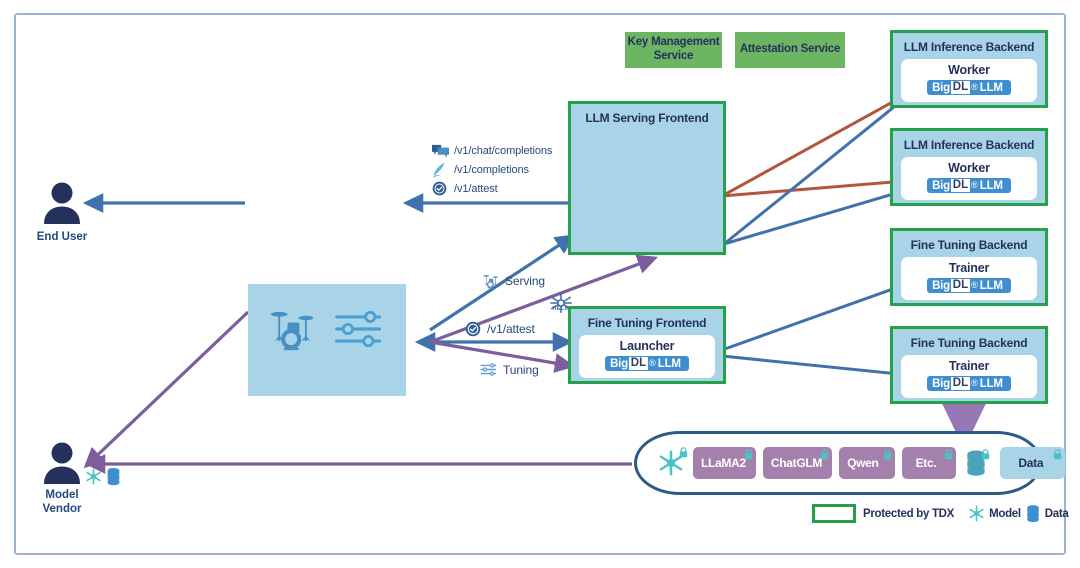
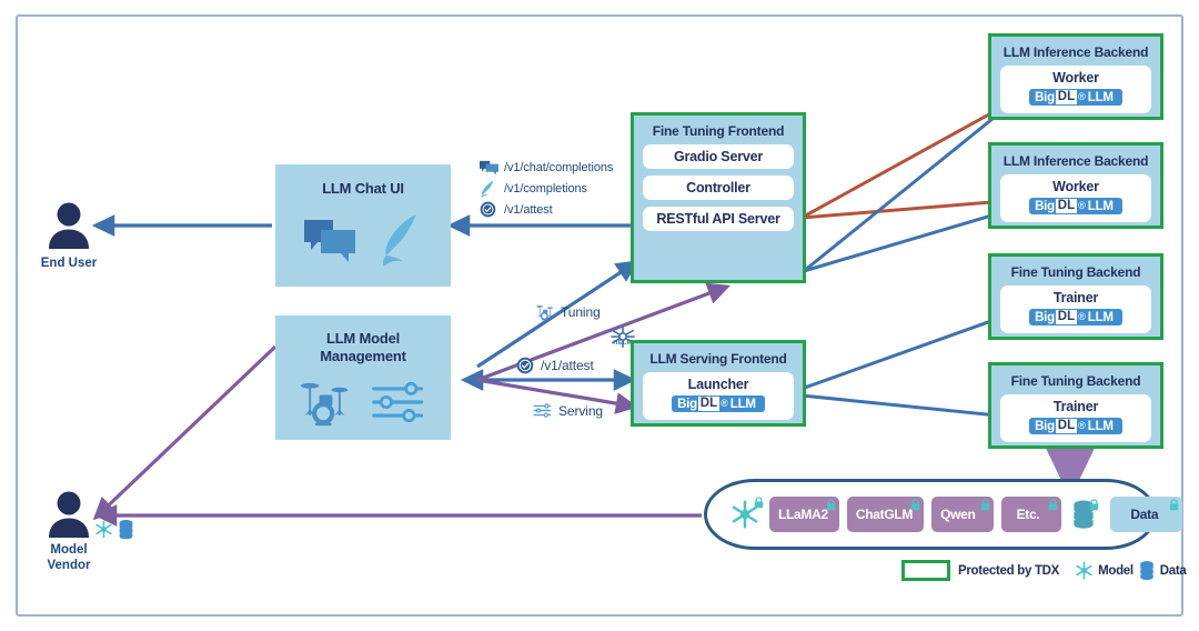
- Key Management
- Service
- Attestation Service
  End User
  Model
  Vendor
+ LLM Chat UI
+ LLM Model
+ Management
  /v1/chat/completions
  /v1/completions
  /v1/attest
- Serving
+ Tuning
  /v1/attest
- Tuning
+ Serving
- LLM Serving Frontend
+ Fine Tuning Frontend
+ Gradio Server
+ Controller
+ RESTful API Server
- Fine Tuning Frontend
+ LLM Serving Frontend
  Launcher
  Big
  DL
  ®
  LLM
  LLM Inference Backend
  Worker
  Big
  DL
  ®
  LLM
  LLM Inference Backend
  Worker
  Big
  DL
  ®
  LLM
  Fine Tuning Backend
  Trainer
  Big
  DL
  ®
  LLM
  Fine Tuning Backend
  Trainer
  Big
  DL
  ®
  LLM
  LLaMA2
  ChatGLM
  Qwen
  Etc.
  Data
  Protected by TDX
  Model
  Data
